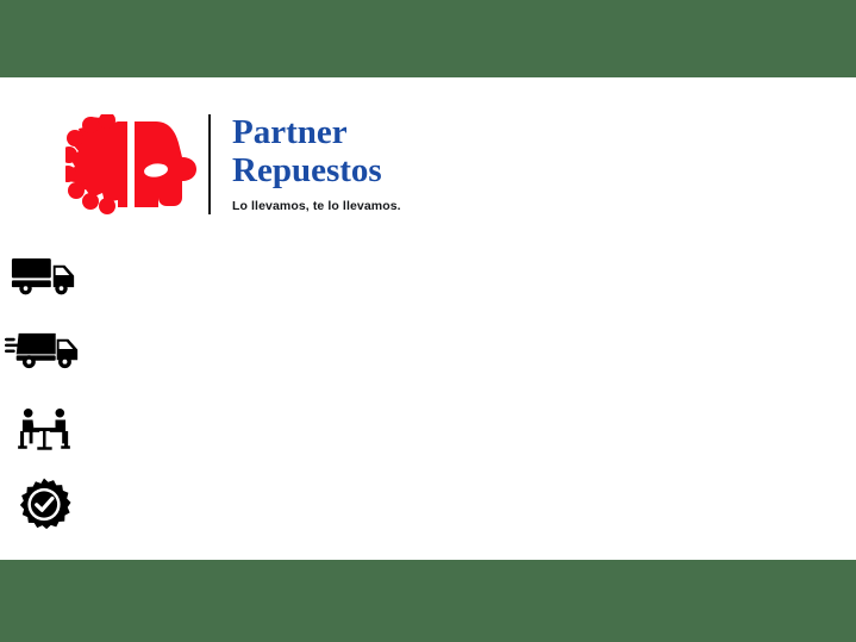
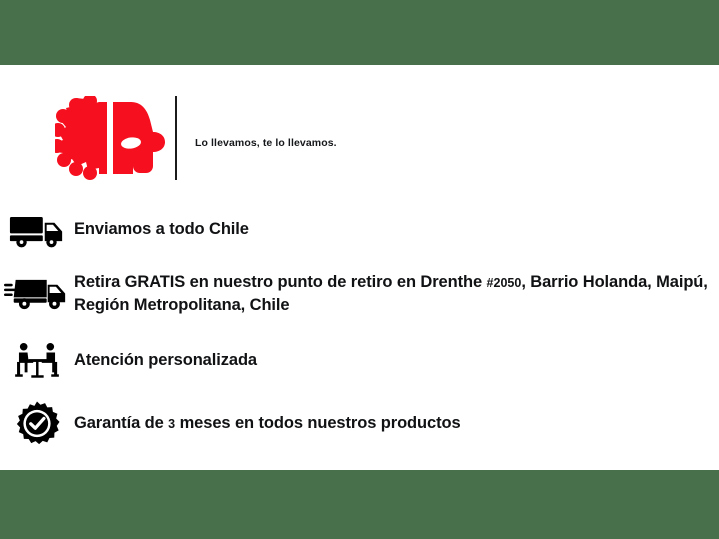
- Partner
- Repuestos
  Lo llevamos, te lo llevamos.
+ Enviamos a todo Chile
+ Retira GRATIS en nuestro punto de retiro en Drenthe #2050, Barrio Holanda, Maipú, Región Metropolitana, Chile
+ Atención personalizada
+ Garantía de 3 meses en todos nuestros productos
